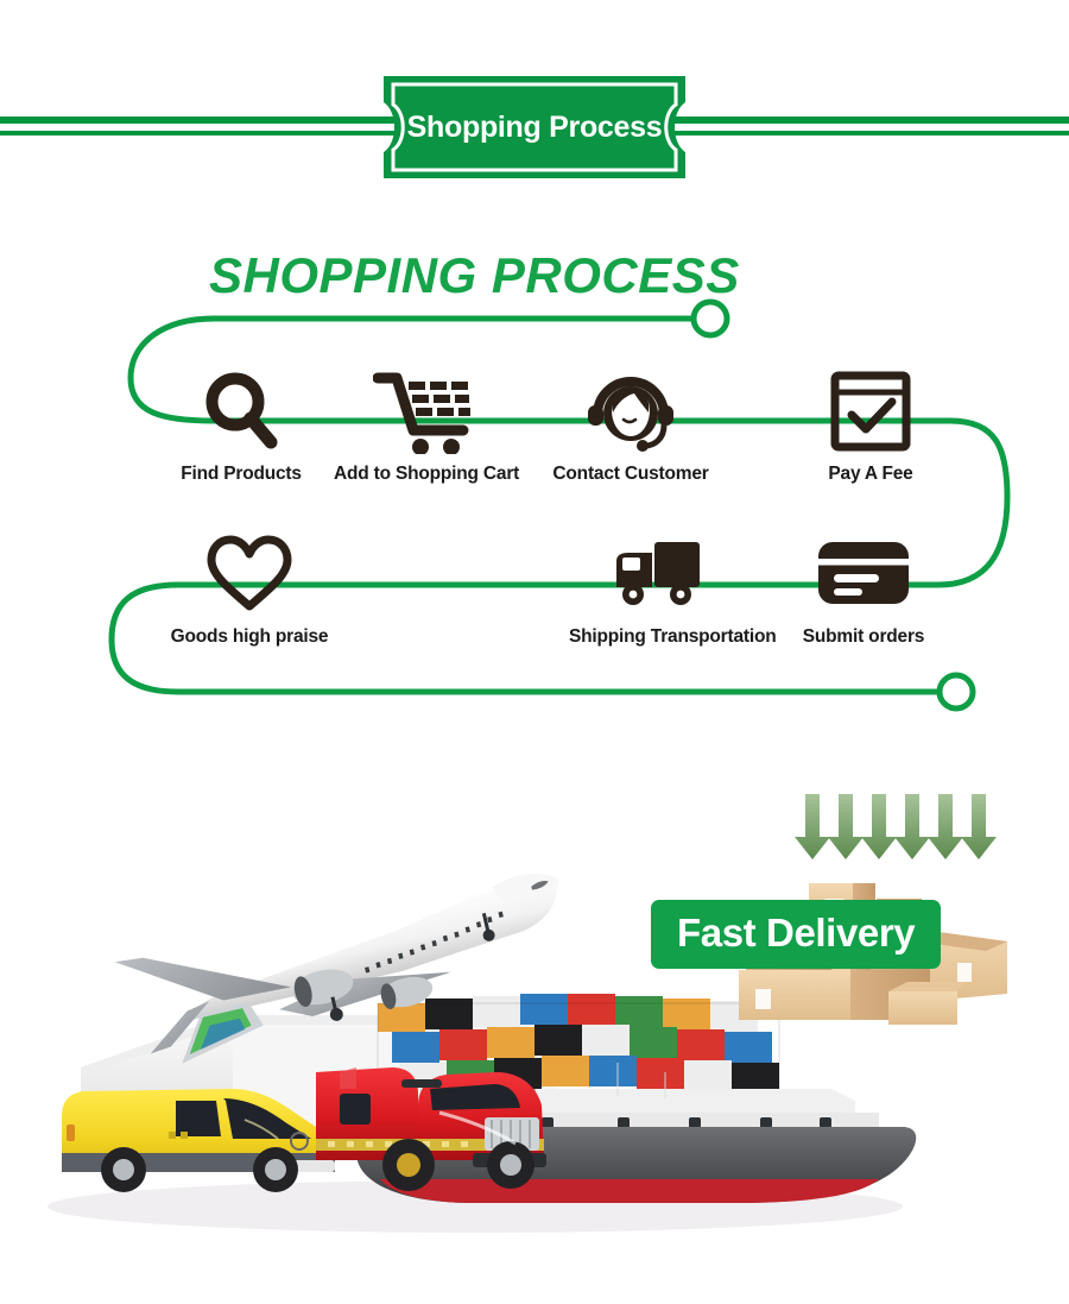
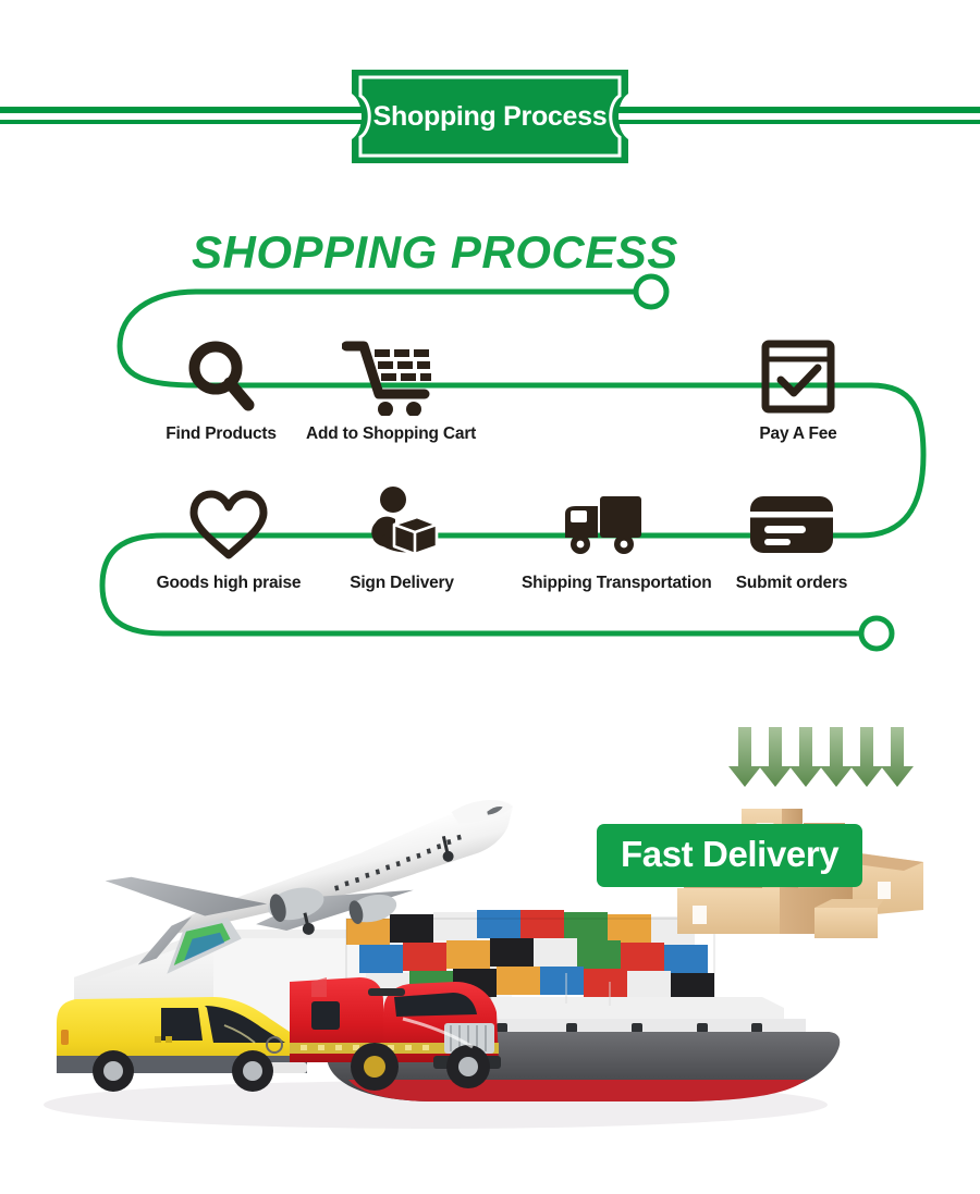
  Shopping Process
  SHOPPING PROCESS
  Find Products
  Add to Shopping Cart
- Contact Customer
  Pay A Fee
  Goods high praise
+ Sign Delivery
  Shipping Transportation
  Submit orders
  Fast Delivery
